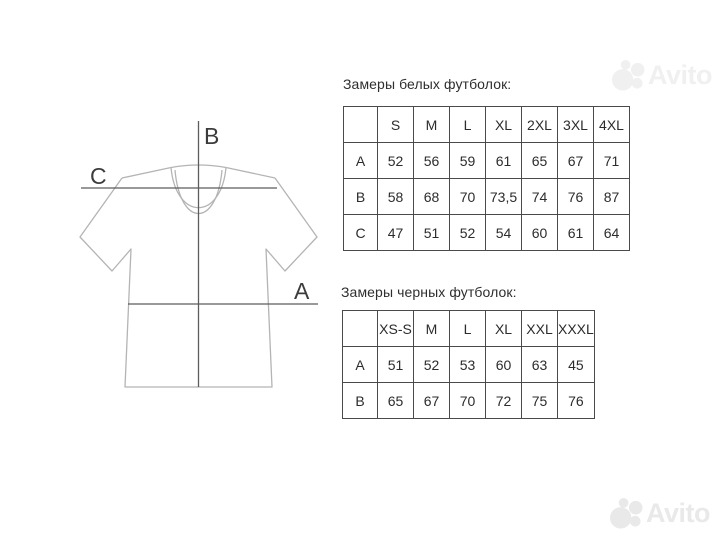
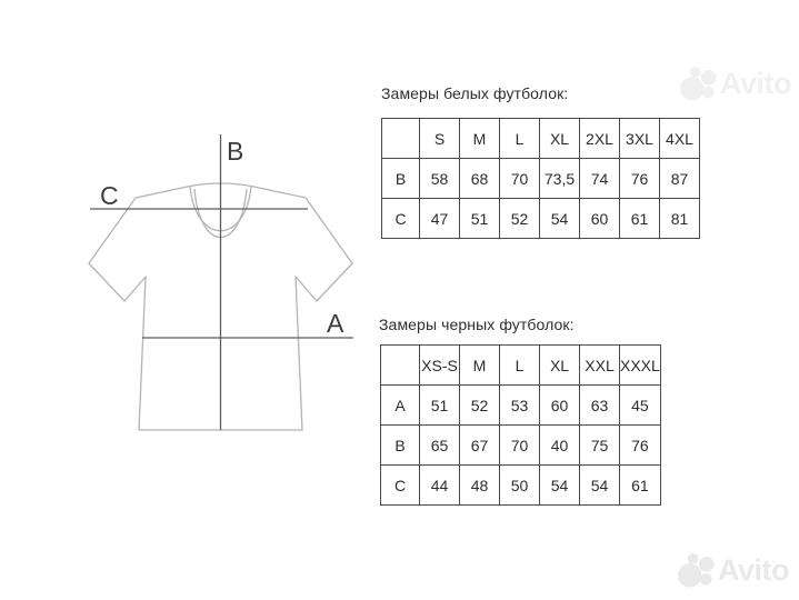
  B
  C
  A
  Замеры белых футболок:
  	S	M	L	XL	2XL	3XL	4XL
- A	52	56	59	61	65	67	71
  B	58	68	70	73,5	74	76	87
- C	47	51	52	54	60	61	64
+ C	47	51	52	54	60	61	81
  Замеры черных футболок:
  	XS-S	M	L	XL	XXL	XXXL
  A	51	52	53	60	63	45
- B	65	67	70	72	75	76
+ B	65	67	70	40	75	76
+ C	44	48	50	54	54	61
